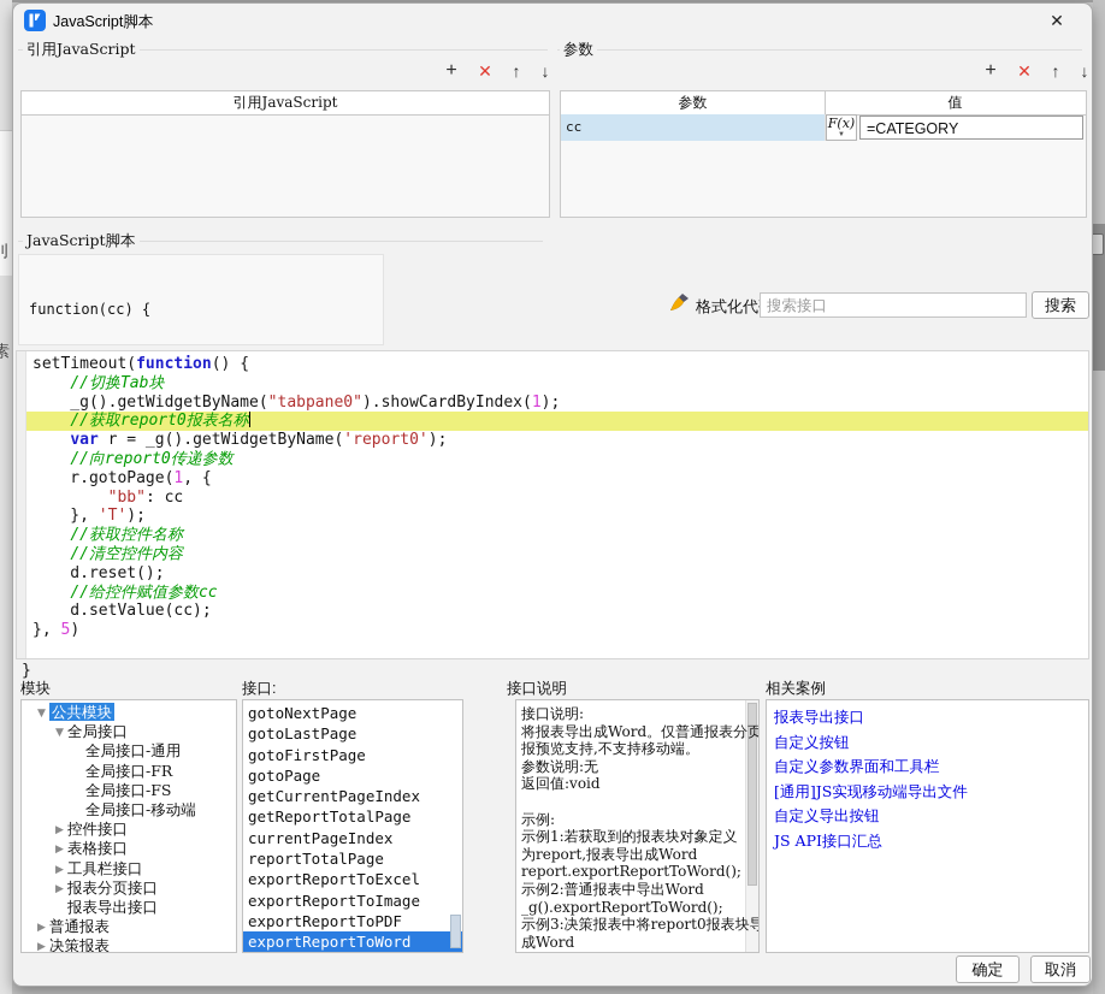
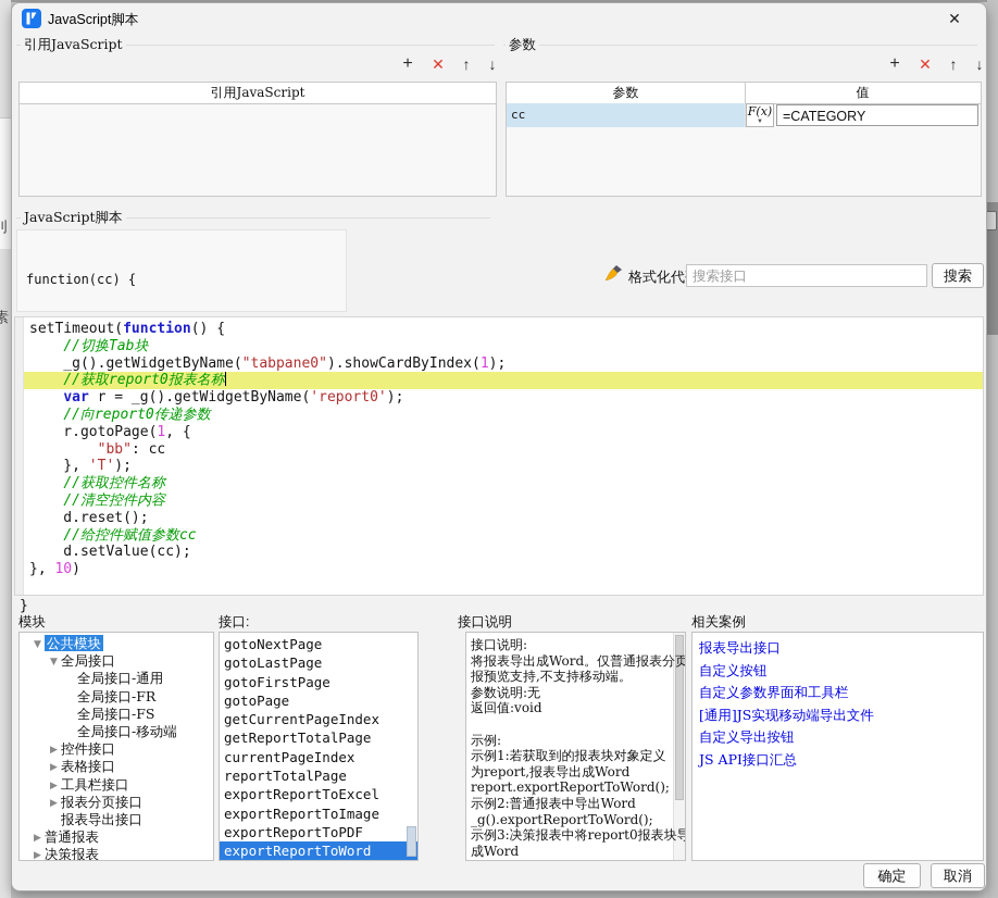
  刂
  素
  JavaScript脚本
  ✕
  引用JavaScript
  +
  ✕
  ↑
  ↓
  引用JavaScript
  参数
  +
  ✕
  ↑
  ↓
  参数 值
  cc
  F(x)
  =CATEGORY
  JavaScript脚本
  function(cc) {
  格式化代
  搜索接口
  搜索
  setTimeout(function() {
  //切换Tab块
  _g().getWidgetByName("tabpane0").showCardByIndex(1);
  //获取report0报表名称
  var r = _g().getWidgetByName('report0');
  //向report0传递参数
  r.gotoPage(1, {
  "bb": cc
  }, 'T');
  //获取控件名称
  //清空控件内容
  d.reset();
  //给控件赋值参数cc
  d.setValue(cc);
- }, 5)
+ }, 10)
  }
  模块
  接口:
  接口说明
  相关案例
  ▼ 公共模块
  ▼ 全局接口
  全局接口-通用
  全局接口-FR
  全局接口-FS
  全局接口-移动端
  ▶ 控件接口
  ▶ 表格接口
  ▶ 工具栏接口
  ▶ 报表分页接口
  报表导出接口
  ▶ 普通报表
  ▶ 决策报表
  gotoNextPage
  gotoLastPage
  gotoFirstPage
  gotoPage
  getCurrentPageIndex
  getReportTotalPage
  currentPageIndex
  reportTotalPage
  exportReportToExcel
  exportReportToImage
  exportReportToPDF
  exportReportToWord
  接口说明:
  将报表导出成Word。仅普通报表分页
  报预览支持,不支持移动端。
  参数说明:无
  返回值:void
  示例:
  示例1:若获取到的报表块对象定义
  为report,报表导出成Word
  report.exportReportToWord();
  示例2:普通报表中导出Word
  _g().exportReportToWord();
  示例3:决策报表中将report0报表块导
  成Word
  报表导出接口
  自定义按钮
  自定义参数界面和工具栏
  [通用]JS实现移动端导出文件
  自定义导出按钮
  JS API接口汇总
  确定
  取消
